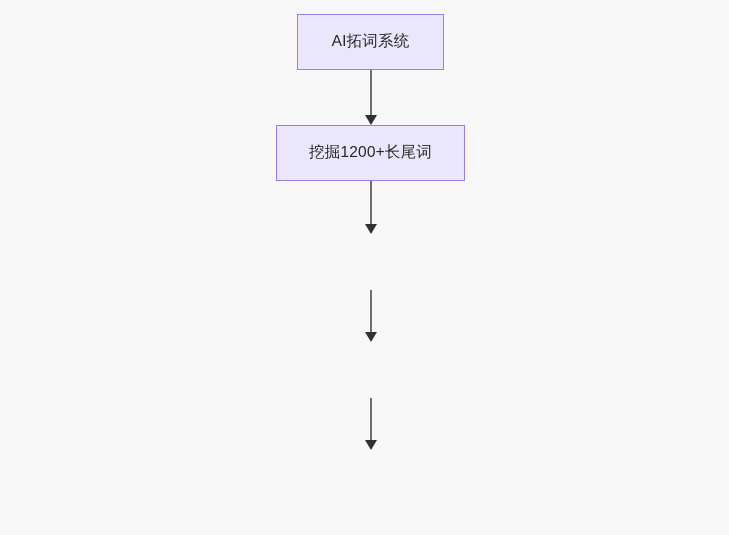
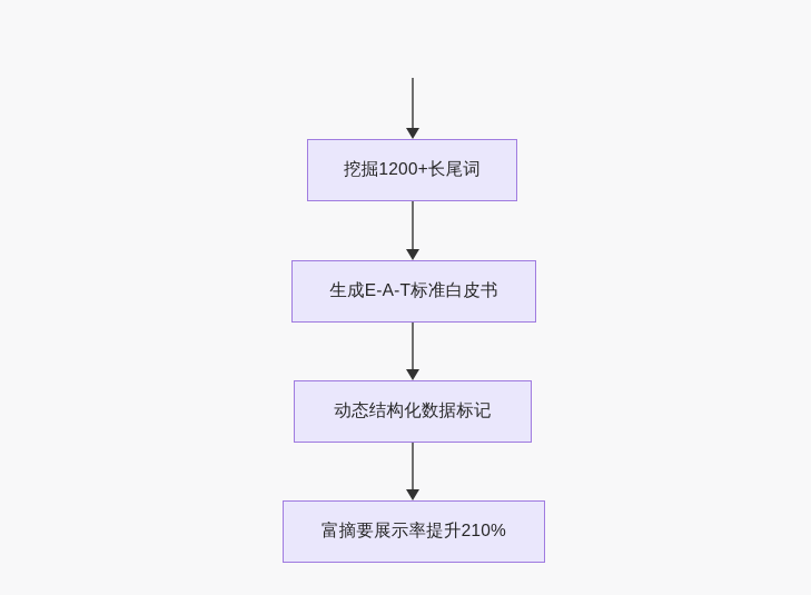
- AI拓词系统
  挖掘1200+长尾词
+ 生成E-A-T标准白皮书
+ 动态结构化数据标记
+ 富摘要展示率提升210%
